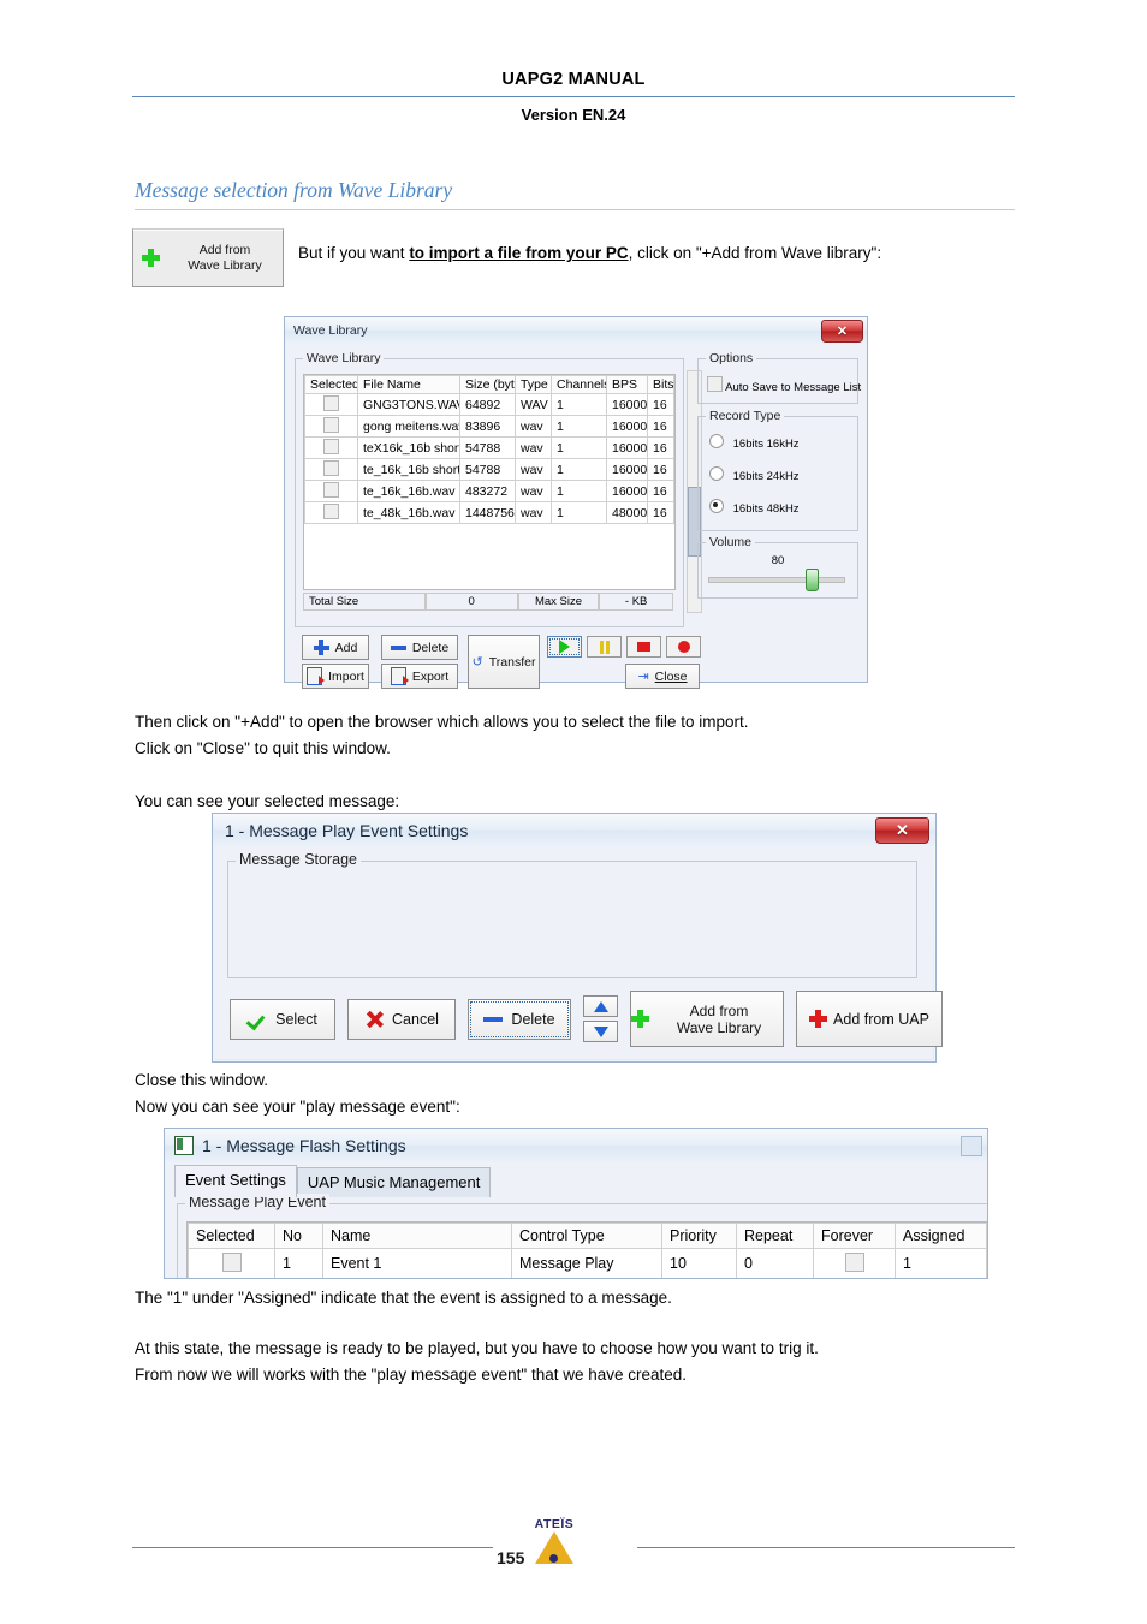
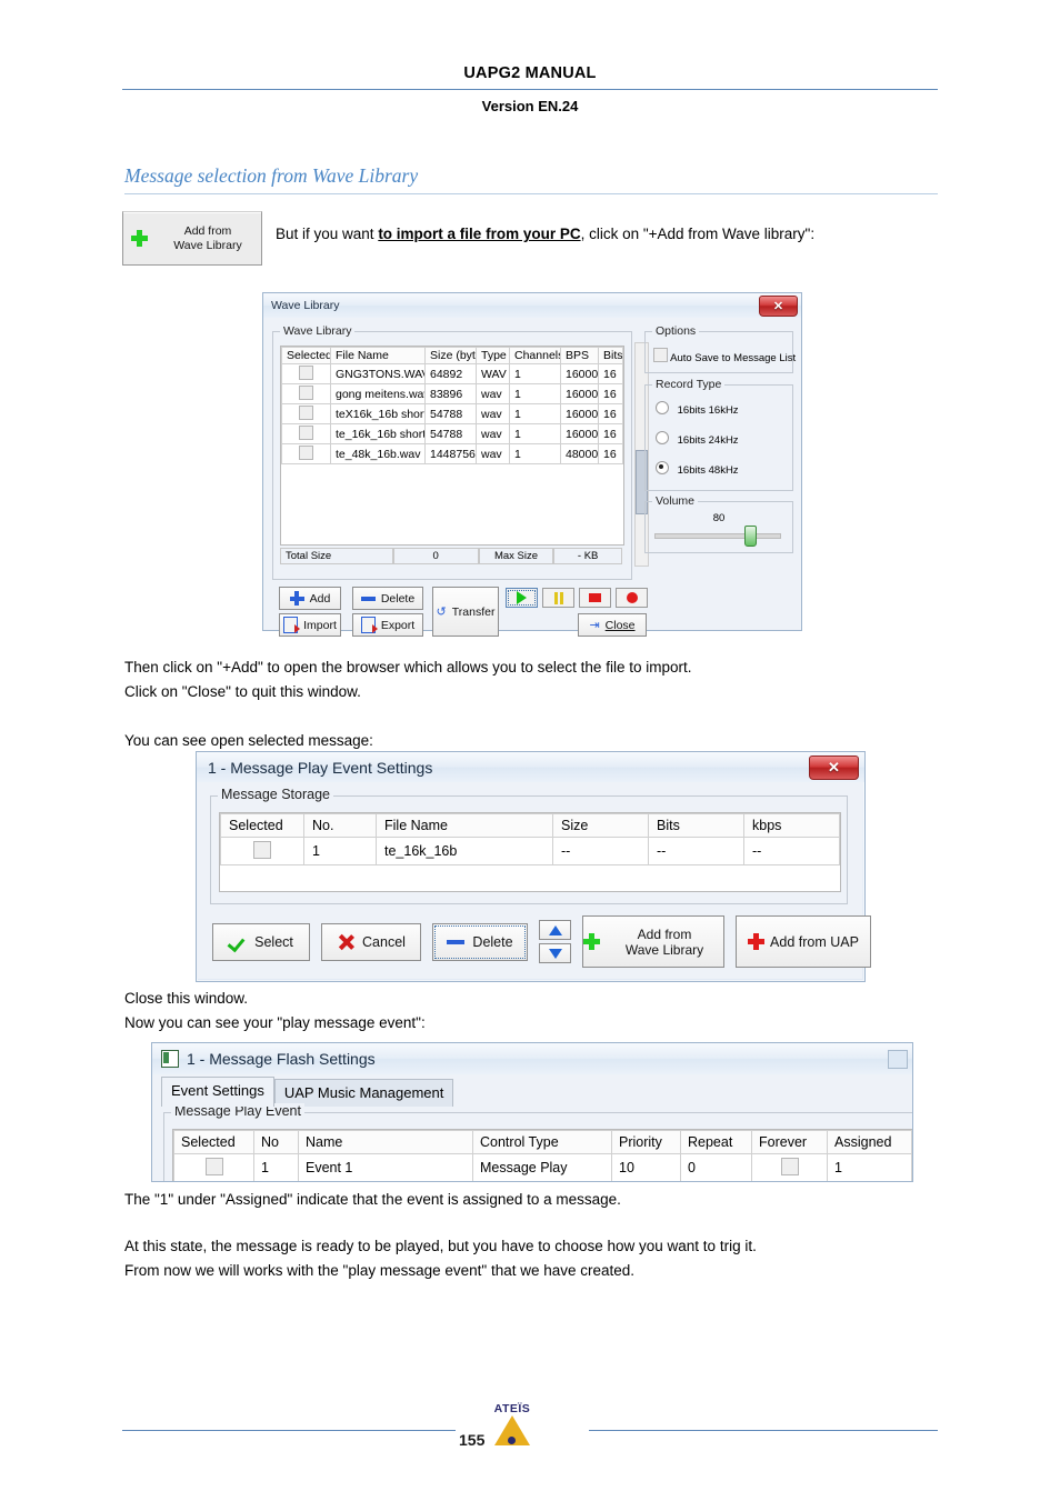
  UAPG2 MANUAL
  Version EN.24
  Message selection from Wave Library
  Add from
  Wave Library
  But if you want to import a file from your PC, click on "+Add from Wave library":
  Wave Library
  ✕
  Wave Library
  Selected	File Name	Size (byt	Type	Channel	BPS	Bits
  	GNG3TONS.WA	64892	WAV	1	16000	16
  	gong meitens.wa	83896	wav	1	16000	16
  	teX16k_16b shor	54788	wav	1	16000	16
  	te_16k_16b short	54788	wav	1	16000	16
- 	te_16k_16b.wav	483272	wav	1	16000	16
  	te_48k_16b.wav	1448756	wav	1	48000	16
  Total Size
  0
  Max Size
  - KB
  Add
  Delete
  Import
  Export
  ↺
  Transfer
  ⇥
  Close
  Options
  Auto Save to Message List
  Record Type
  16bits 16kHz
  16bits 24kHz
  16bits 48kHz
  Volume
  80
  Then click on "+Add" to open the browser which allows you to select the file to import.
  Click on "Close" to quit this window.
- You can see your selected message:
+ You can see open selected message:
  1 - Message Play Event Settings
  ✕
  Message Storage
+ Selected	No.	File Name	Size	Bits	kbps
+ 	1	te_16k_16b	--	--	--
  Select
  Cancel
  Delete
  Add from
  Wave Library
  Add from UAP
  Close this window.
  Now you can see your "play message event":
  1 - Message Flash Settings
  Event Settings
  UAP Music Management
  Message Play Event
  Selected	No	Name	Control Type	Priority	Repeat	Forever	Assigned
  	1	Event 1	Message Play	10	0		1
  The "1" under "Assigned" indicate that the event is assigned to a message.
  At this state, the message is ready to be played, but you have to choose how you want to trig it.
  From now we will works with the "play message event" that we have created.
  155
  ATEÏS
